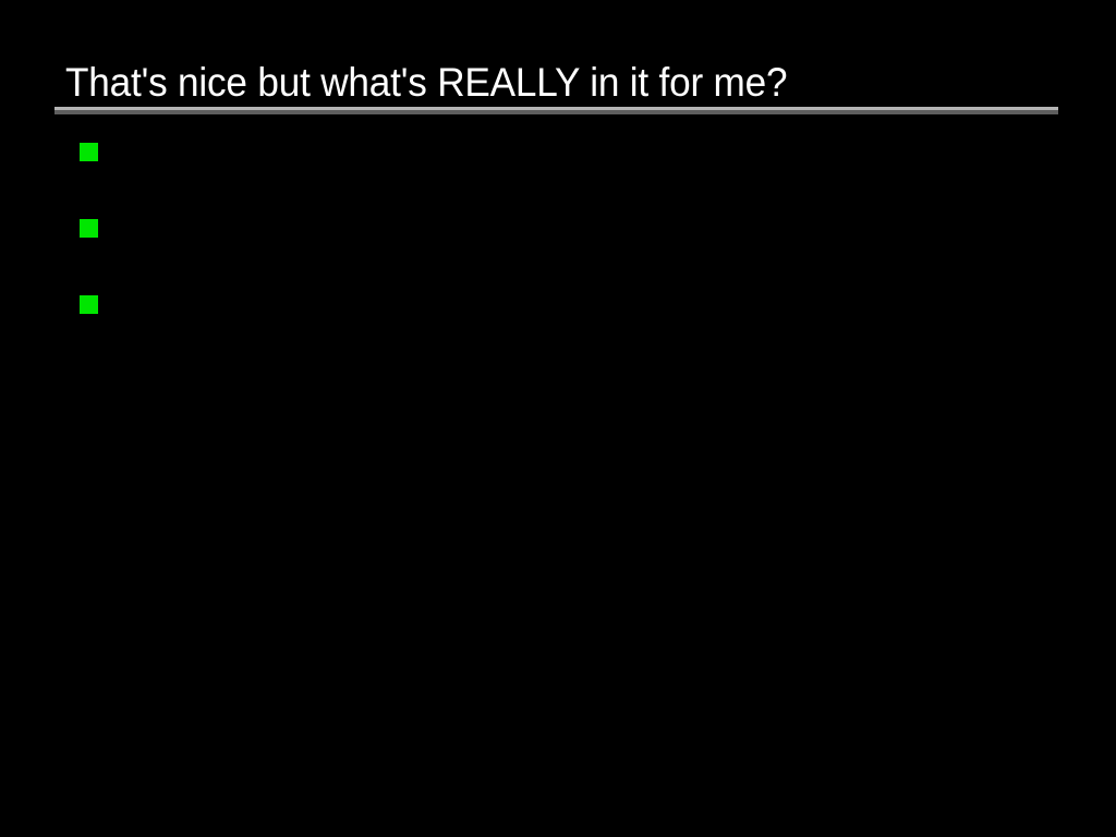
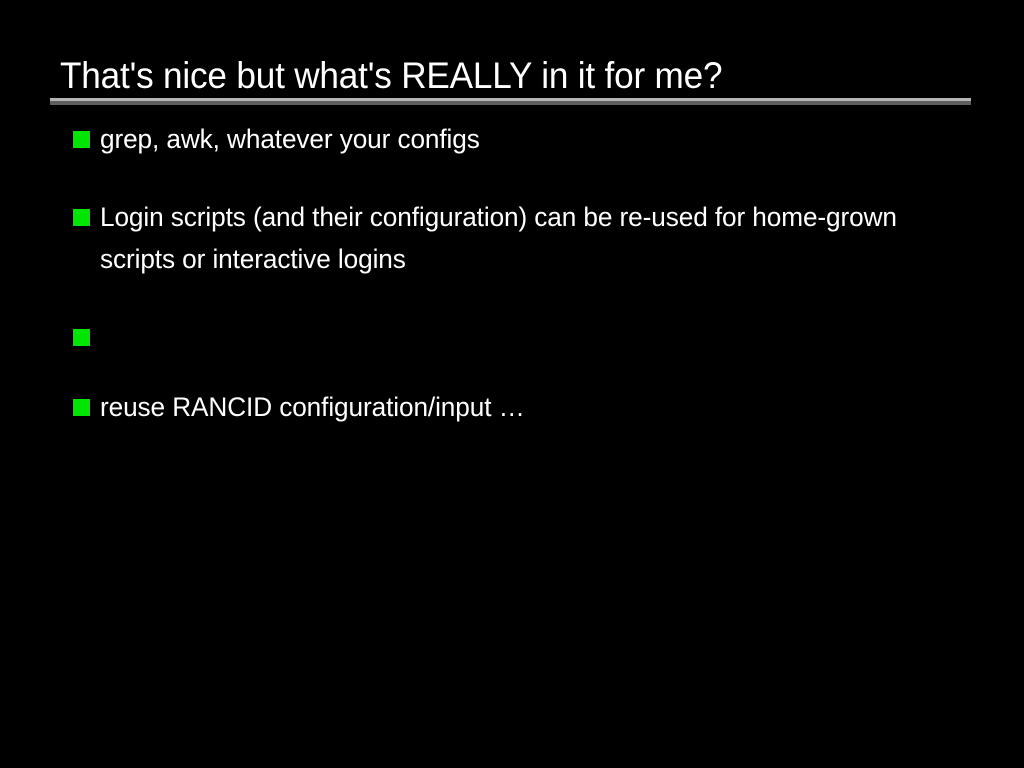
  That's nice but what's REALLY in it for me?
+ grep, awk, whatever your configs
+ Login scripts (and their configuration) can be re-used for home-grown scripts or interactive logins
+ reuse RANCID configuration/input …
